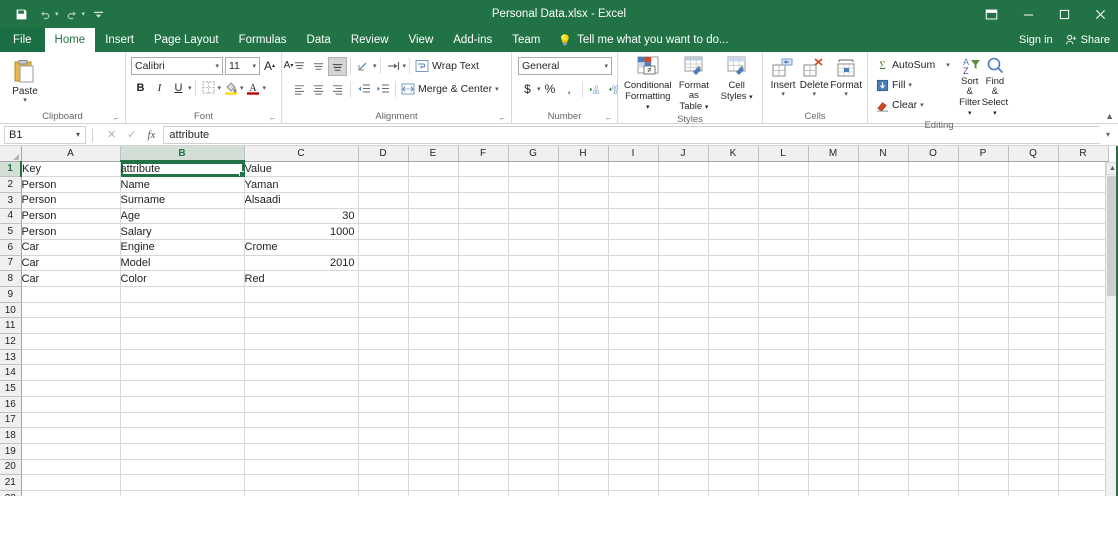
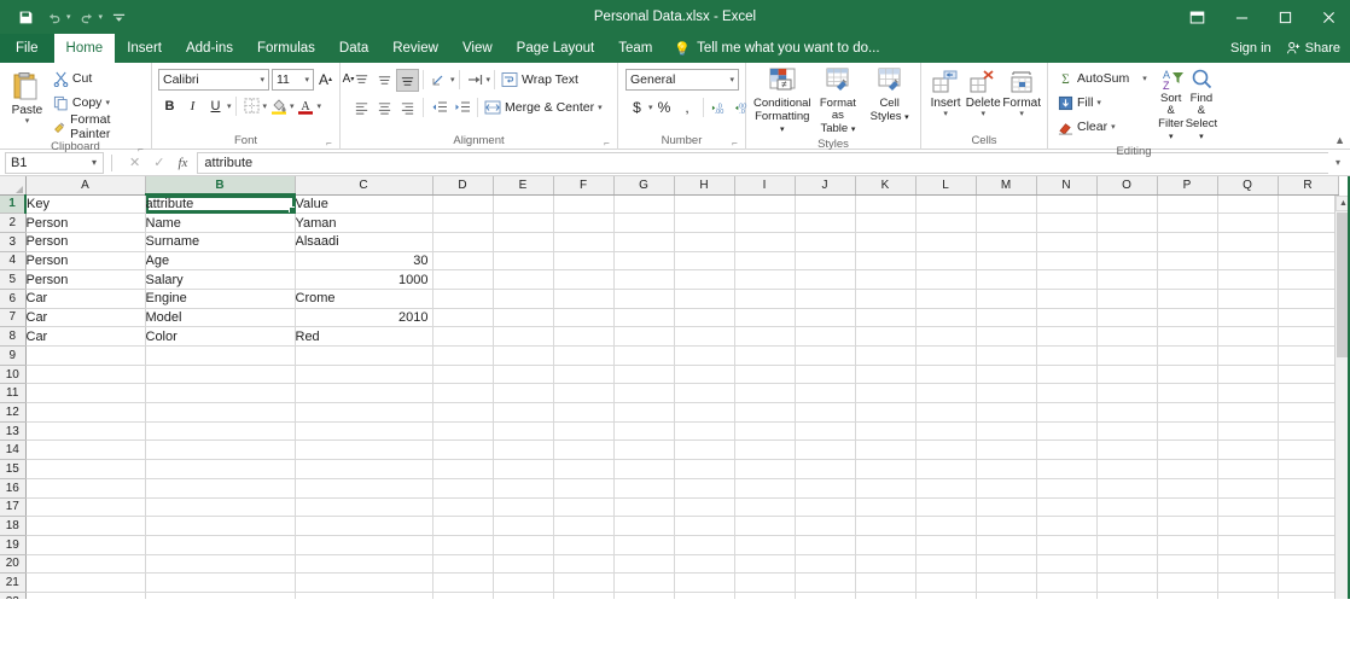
  Personal Data.xlsx - Excel
  File
  Home
  Insert
- Page Layout
+ Add-ins
  Formulas
  Data
  Review
  View
- Add-ins
+ Page Layout
  Team
  💡
  Tell me what you want to do...
  Sign in
  Share
  Paste
+ Cut
+ Copy
+ Format Painter
  Clipboard
  ⌐
  Calibri
  11
  A
  A
  B
  I
  U
  A
  Font
  ⌐
  Wrap Text
  Merge & Center
  Alignment
  ⌐
  General
  $
  %
  ,
  Number
  ⌐
  ≠
  Conditional
  Formatting
  Format as
  Table
  Cell
  Styles
  Styles
  Insert
  Delete
  Format
  Cells
  Σ
  AutoSum
  Fill
  Clear
  A
  Z
  Sort &
  Filter
  Find &
  Select
  Editing
  ▲
  B1
  ▾
  ✕
  ✓
  fx
  attribute
  ▾
  	A	B	C	D	E	F	G	H	I	J	K	L	M	N	O	P	Q	R
  1	Key	attribute	Value
  2	Person	Name	Yaman
  3	Person	Surname	Alsaadi
  4	Person	Age	30
  5	Person	Salary	1000
  6	Car	Engine	Crome
  7	Car	Model	2010
  8	Car	Color	Red
  9
  10
  11
  12
  13
  14
  15
  16
  17
  18
  19
  20
  21
